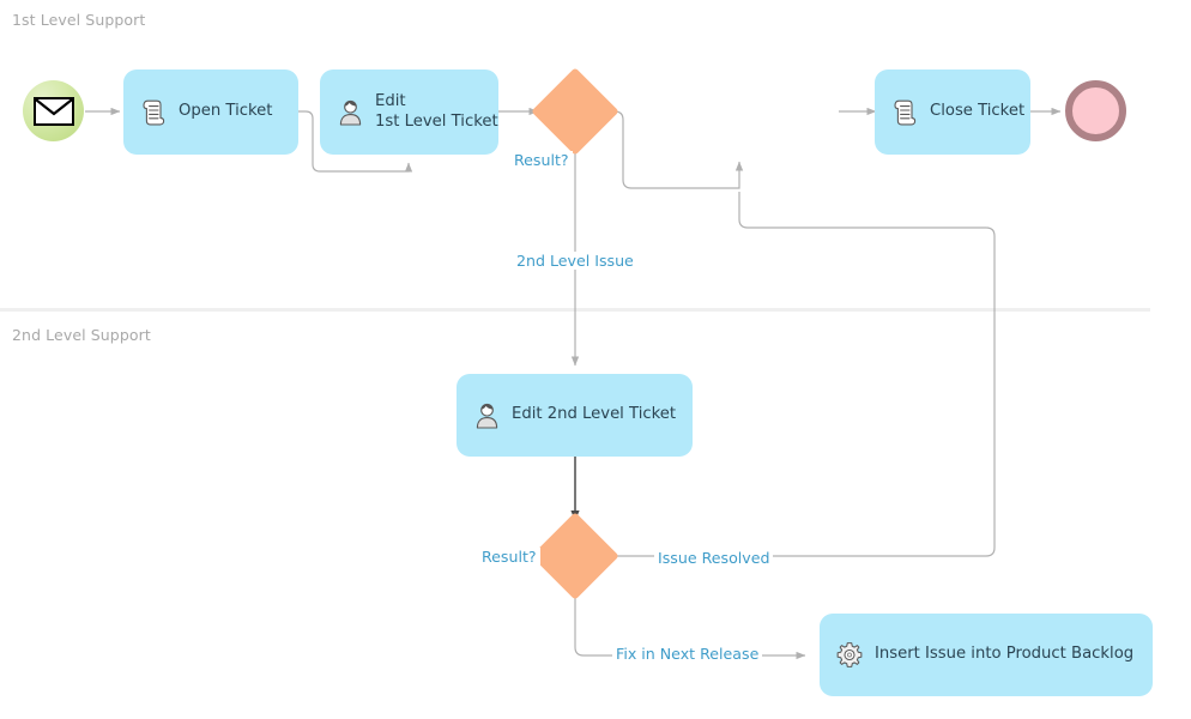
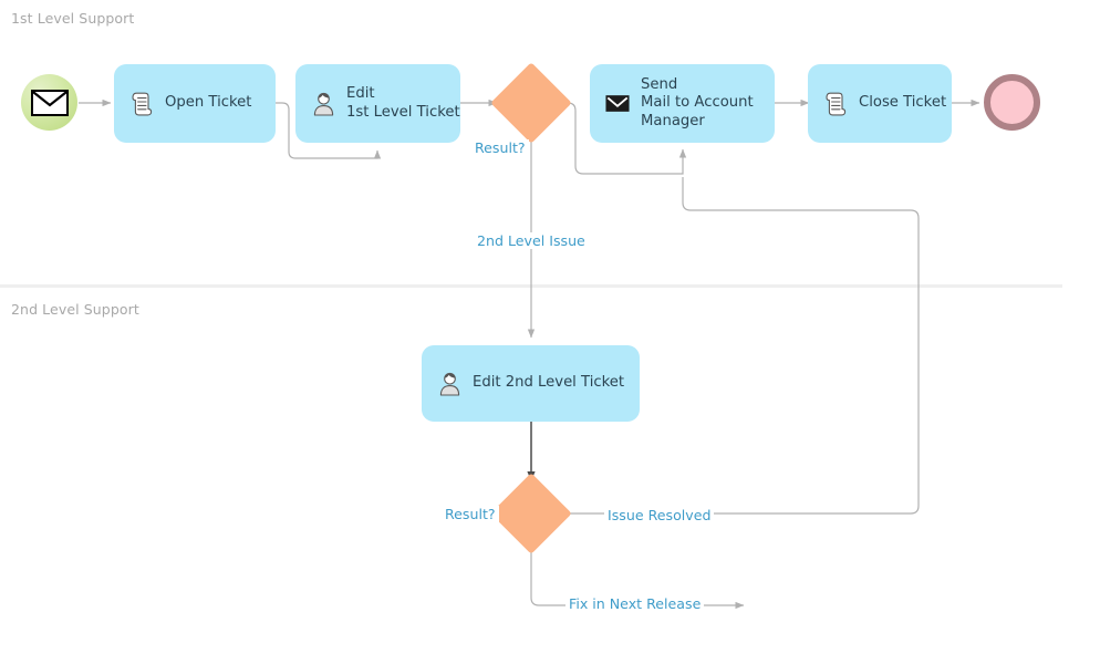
  1st Level Support
  2nd Level Support
  Open Ticket
  Edit
  1st Level Ticket
  Result?
  2nd Level Issue
+ Send
+ Mail to Account
+ Manager
  Close Ticket
  Edit 2nd Level Ticket
  Result?
  Issue Resolved
  Fix in Next Release
- Insert Issue into Product Backlog
